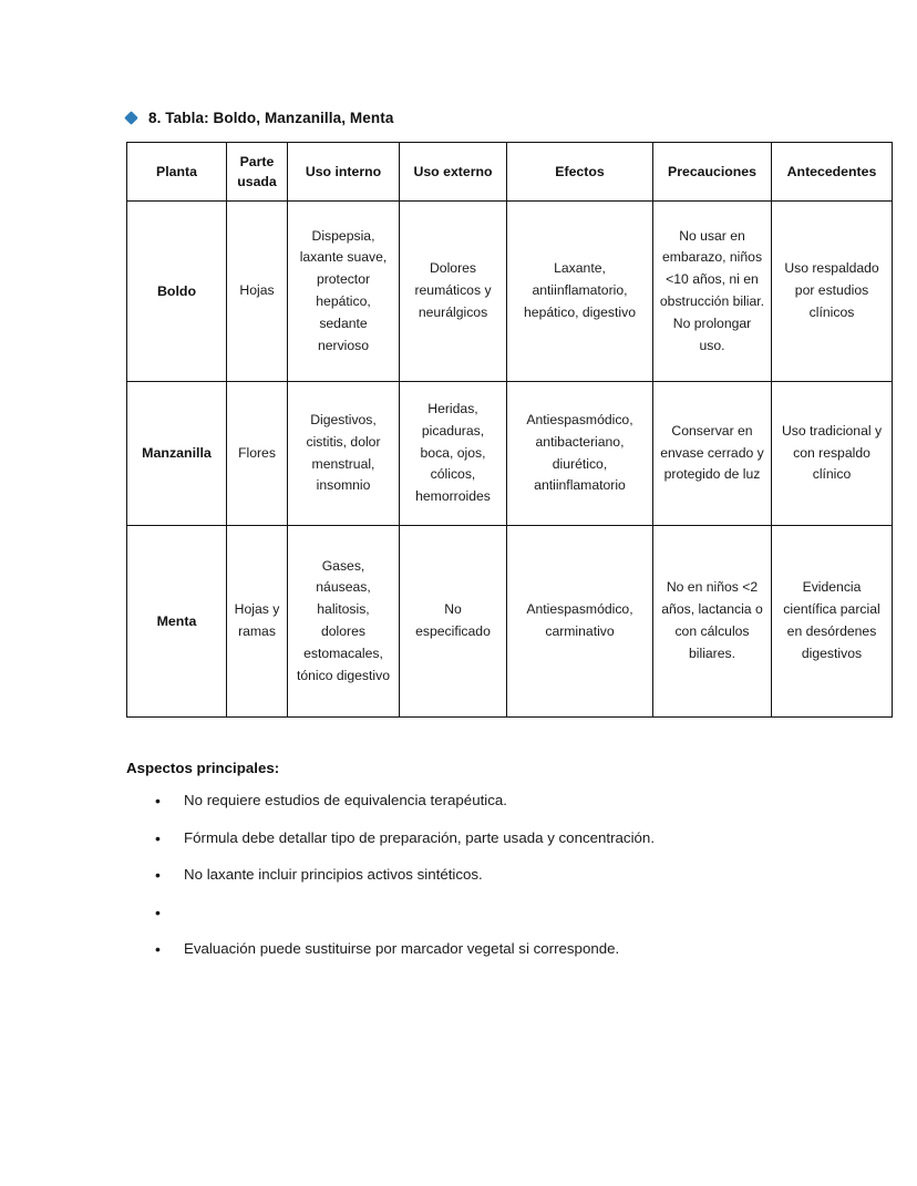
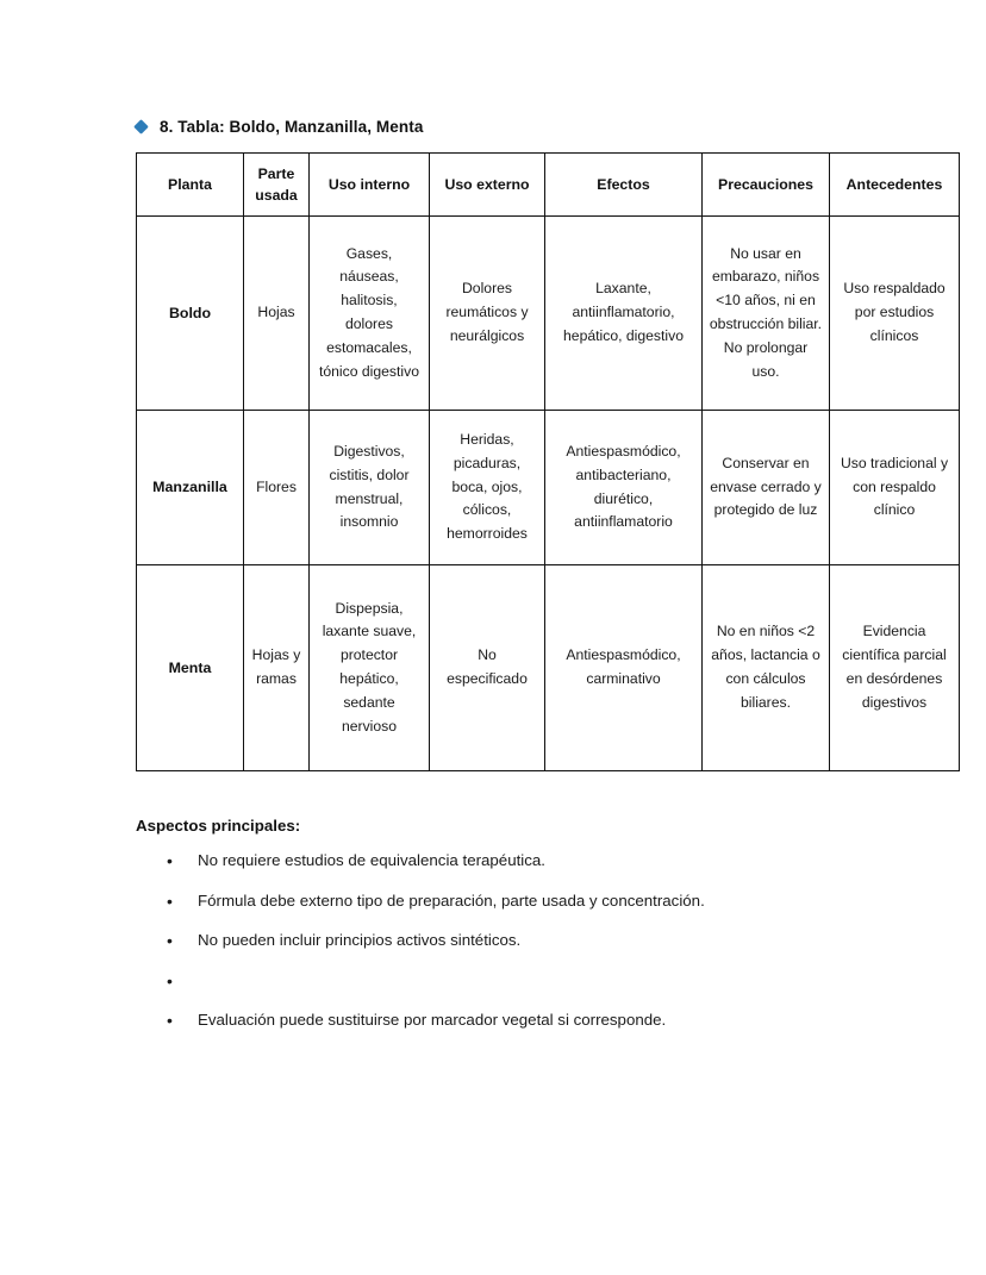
  8. Tabla: Boldo, Manzanilla, Menta
  Planta	Parte usada	Uso interno	Uso externo	Efectos	Precauciones	Antecedentes
- Boldo	Hojas	Dispepsia, laxante suave, protector hepático, sedante nervioso	Dolores reumáticos y neurálgicos	Laxante, antiinflamatorio, hepático, digestivo	No usar en embarazo, niños <10 años, ni en obstrucción biliar. No prolongar uso.	Uso respaldado por estudios clínicos
+ Boldo	Hojas	Gases, náuseas, halitosis, dolores estomacales, tónico digestivo	Dolores reumáticos y neurálgicos	Laxante, antiinflamatorio, hepático, digestivo	No usar en embarazo, niños <10 años, ni en obstrucción biliar. No prolongar uso.	Uso respaldado por estudios clínicos
  Manzanilla	Flores	Digestivos, cistitis, dolor menstrual, insomnio	Heridas, picaduras, boca, ojos, cólicos, hemorroides	Antiespasmódico, antibacteriano, diurético, antiinflamatorio	Conservar en envase cerrado y protegido de luz	Uso tradicional y con respaldo clínico
- Menta	Hojas y ramas	Gases, náuseas, halitosis, dolores estomacales, tónico digestivo	No especificado	Antiespasmódico, carminativo	No en niños <2 años, lactancia o con cálculos biliares.	Evidencia científica parcial en desórdenes digestivos
+ Menta	Hojas y ramas	Dispepsia, laxante suave, protector hepático, sedante nervioso	No especificado	Antiespasmódico, carminativo	No en niños <2 años, lactancia o con cálculos biliares.	Evidencia científica parcial en desórdenes digestivos
  Aspectos principales:
  •
  No requiere estudios de equivalencia terapéutica.
  •
- Fórmula debe detallar tipo de preparación, parte usada y concentración.
+ Fórmula debe externo tipo de preparación, parte usada y concentración.
  •
- No laxante incluir principios activos sintéticos.
+ No pueden incluir principios activos sintéticos.
  •
  •
  Evaluación puede sustituirse por marcador vegetal si corresponde.
